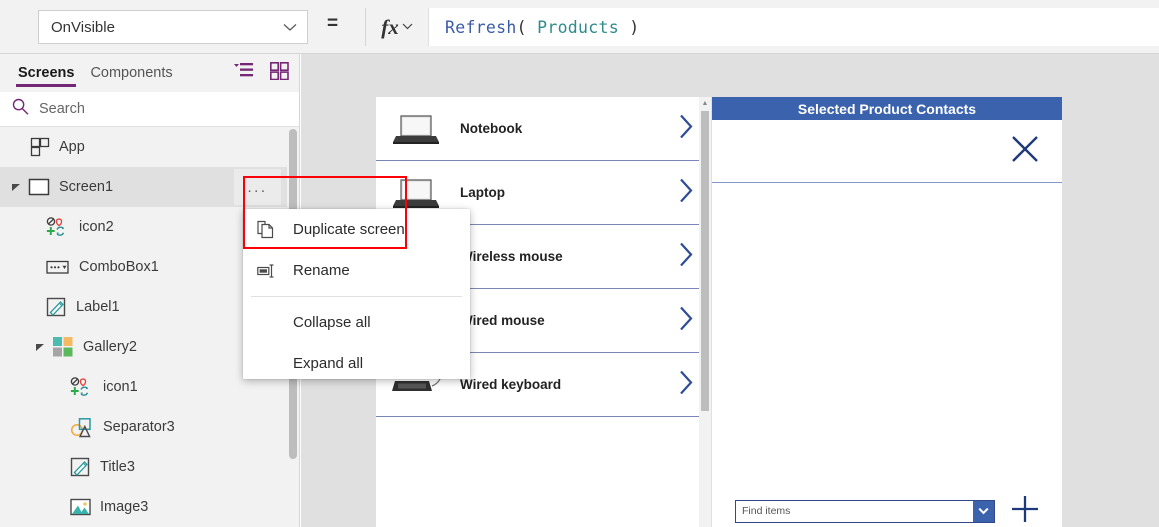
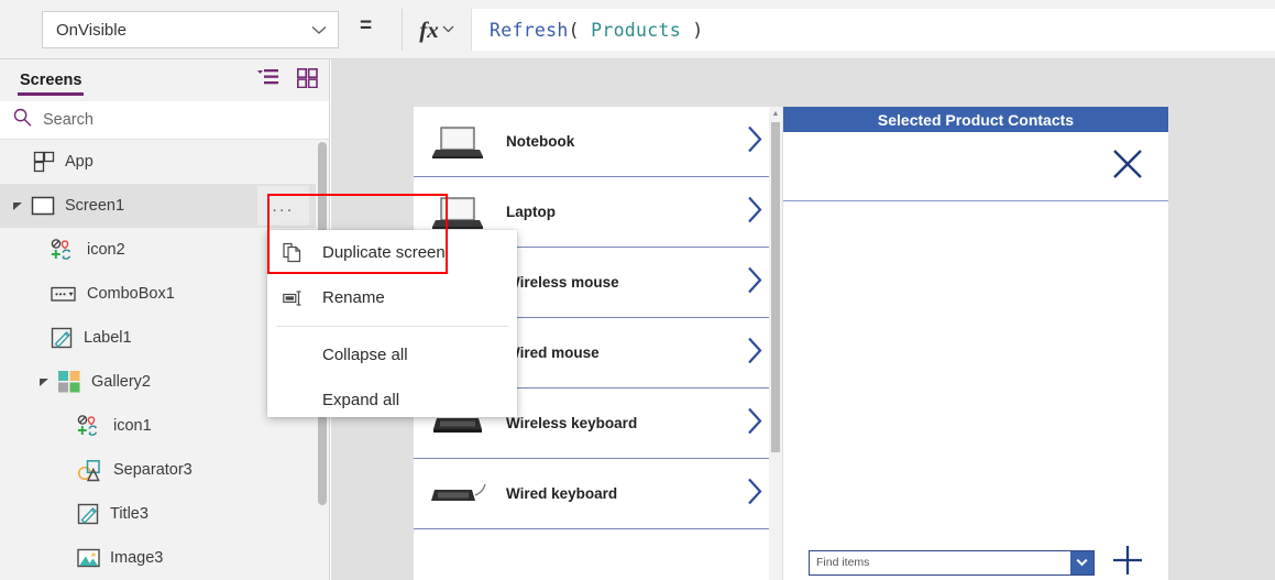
  OnVisible
  =
  fx
  Refresh( Products )
  Screens
- Components
  Search
  App
  Screen1
  ...
  icon2
  ComboBox1
  Label1
  Gallery2
  icon1
  Separator3
  Title3
  Image3
  Notebook
  Laptop
  ireless mouse
  ired mouse
+ Wireless keyboard
  Wired keyboard
  Selected Product Contacts
  Find items
  Duplicate screen
  Rename
  Collapse all
  Expand all
